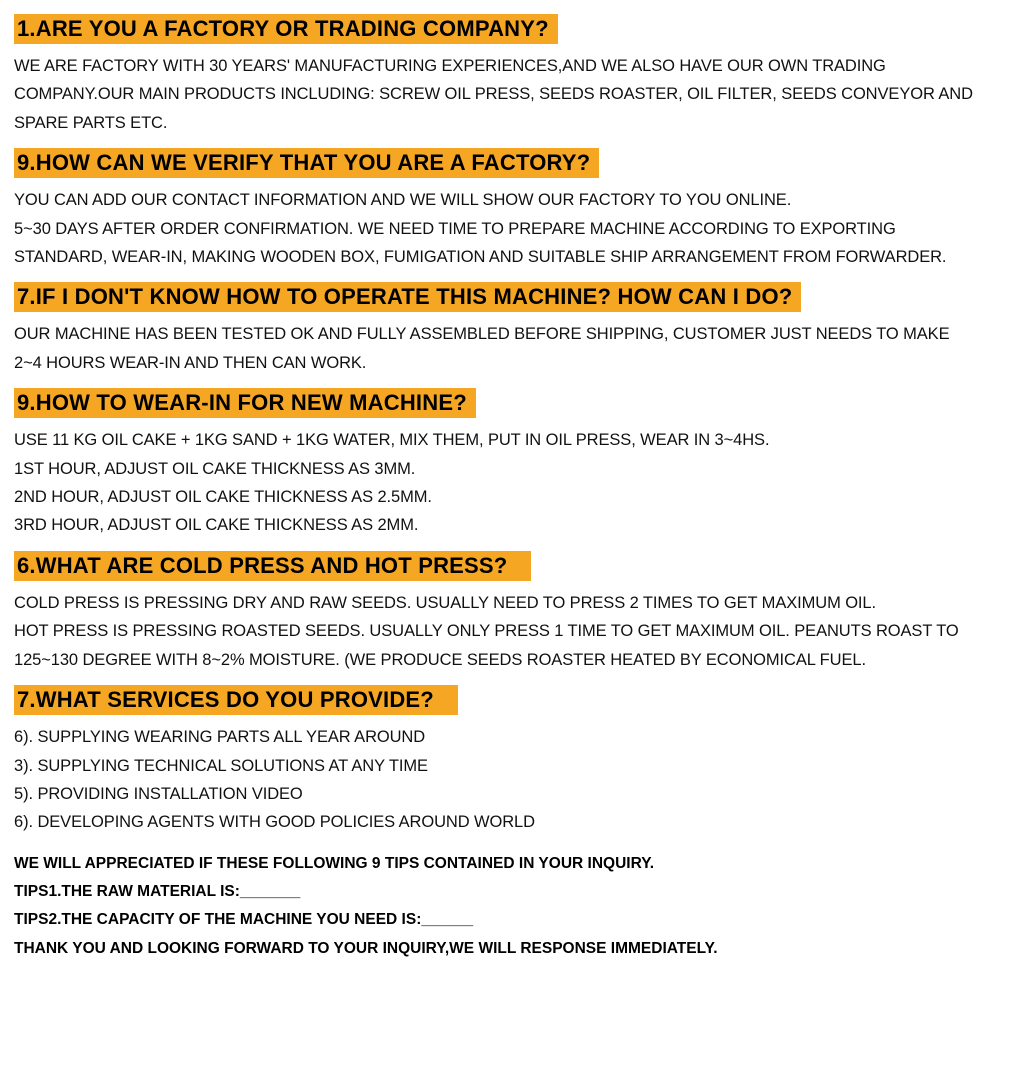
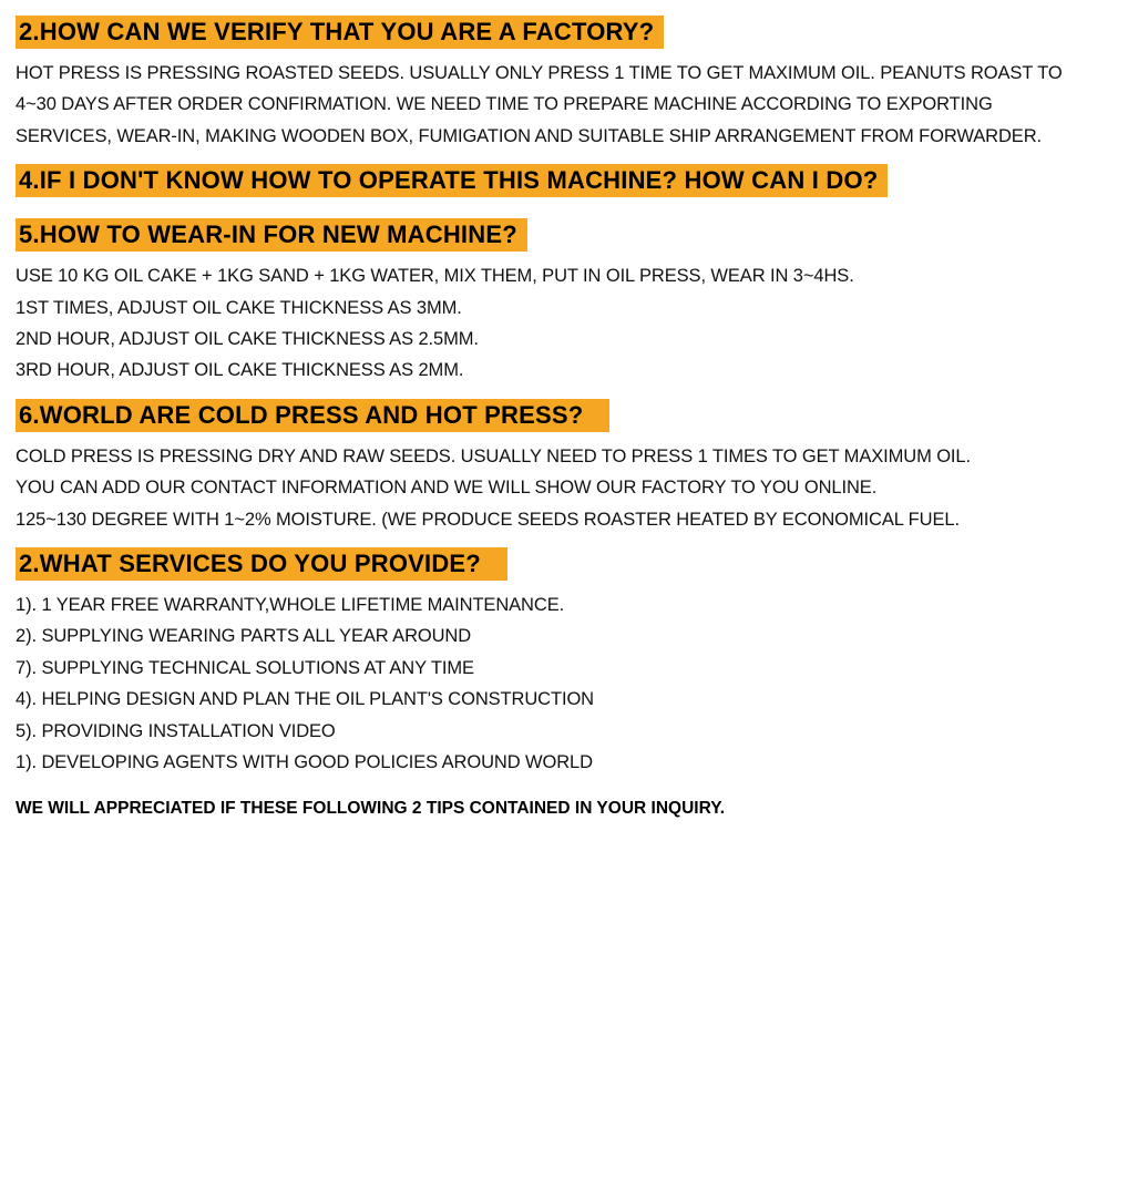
- 1.ARE YOU A FACTORY OR TRADING COMPANY?
- WE ARE FACTORY WITH 30 YEARS' MANUFACTURING EXPERIENCES,AND WE ALSO HAVE OUR OWN TRADING
- COMPANY.OUR MAIN PRODUCTS INCLUDING: SCREW OIL PRESS, SEEDS ROASTER, OIL FILTER, SEEDS CONVEYOR AND
- SPARE PARTS ETC.
- 9.HOW CAN WE VERIFY THAT YOU ARE A FACTORY?
+ 2.HOW CAN WE VERIFY THAT YOU ARE A FACTORY?
- YOU CAN ADD OUR CONTACT INFORMATION AND WE WILL SHOW OUR FACTORY TO YOU ONLINE.
+ HOT PRESS IS PRESSING ROASTED SEEDS. USUALLY ONLY PRESS 1 TIME TO GET MAXIMUM OIL. PEANUTS ROAST TO
- 5~30 DAYS AFTER ORDER CONFIRMATION. WE NEED TIME TO PREPARE MACHINE ACCORDING TO EXPORTING
+ 4~30 DAYS AFTER ORDER CONFIRMATION. WE NEED TIME TO PREPARE MACHINE ACCORDING TO EXPORTING
- STANDARD, WEAR-IN, MAKING WOODEN BOX, FUMIGATION AND SUITABLE SHIP ARRANGEMENT FROM FORWARDER.
+ SERVICES, WEAR-IN, MAKING WOODEN BOX, FUMIGATION AND SUITABLE SHIP ARRANGEMENT FROM FORWARDER.
- 7.IF I DON'T KNOW HOW TO OPERATE THIS MACHINE? HOW CAN I DO?
+ 4.IF I DON'T KNOW HOW TO OPERATE THIS MACHINE? HOW CAN I DO?
- OUR MACHINE HAS BEEN TESTED OK AND FULLY ASSEMBLED BEFORE SHIPPING, CUSTOMER JUST NEEDS TO MAKE
- 2~4 HOURS WEAR-IN AND THEN CAN WORK.
- 9.HOW TO WEAR-IN FOR NEW MACHINE?
+ 5.HOW TO WEAR-IN FOR NEW MACHINE?
- USE 11 KG OIL CAKE + 1KG SAND + 1KG WATER, MIX THEM, PUT IN OIL PRESS, WEAR IN 3~4HS.
+ USE 10 KG OIL CAKE + 1KG SAND + 1KG WATER, MIX THEM, PUT IN OIL PRESS, WEAR IN 3~4HS.
- 1ST HOUR, ADJUST OIL CAKE THICKNESS AS 3MM.
+ 1ST TIMES, ADJUST OIL CAKE THICKNESS AS 3MM.
  2ND HOUR, ADJUST OIL CAKE THICKNESS AS 2.5MM.
  3RD HOUR, ADJUST OIL CAKE THICKNESS AS 2MM.
- 6.WHAT ARE COLD PRESS AND HOT PRESS?
+ 6.WORLD ARE COLD PRESS AND HOT PRESS?
- COLD PRESS IS PRESSING DRY AND RAW SEEDS. USUALLY NEED TO PRESS 2 TIMES TO GET MAXIMUM OIL.
+ COLD PRESS IS PRESSING DRY AND RAW SEEDS. USUALLY NEED TO PRESS 1 TIMES TO GET MAXIMUM OIL.
- HOT PRESS IS PRESSING ROASTED SEEDS. USUALLY ONLY PRESS 1 TIME TO GET MAXIMUM OIL. PEANUTS ROAST TO
+ YOU CAN ADD OUR CONTACT INFORMATION AND WE WILL SHOW OUR FACTORY TO YOU ONLINE.
- 125~130 DEGREE WITH 8~2% MOISTURE. (WE PRODUCE SEEDS ROASTER HEATED BY ECONOMICAL FUEL.
+ 125~130 DEGREE WITH 1~2% MOISTURE. (WE PRODUCE SEEDS ROASTER HEATED BY ECONOMICAL FUEL.
- 7.WHAT SERVICES DO YOU PROVIDE?
+ 2.WHAT SERVICES DO YOU PROVIDE?
+ 1). 1 YEAR FREE WARRANTY,WHOLE LIFETIME MAINTENANCE.
- 6). SUPPLYING WEARING PARTS ALL YEAR AROUND
+ 2). SUPPLYING WEARING PARTS ALL YEAR AROUND
- 3). SUPPLYING TECHNICAL SOLUTIONS AT ANY TIME
+ 7). SUPPLYING TECHNICAL SOLUTIONS AT ANY TIME
+ 4). HELPING DESIGN AND PLAN THE OIL PLANT'S CONSTRUCTION
  5). PROVIDING INSTALLATION VIDEO
- 6). DEVELOPING AGENTS WITH GOOD POLICIES AROUND WORLD
+ 1). DEVELOPING AGENTS WITH GOOD POLICIES AROUND WORLD
- WE WILL APPRECIATED IF THESE FOLLOWING 9 TIPS CONTAINED IN YOUR INQUIRY.
+ WE WILL APPRECIATED IF THESE FOLLOWING 2 TIPS CONTAINED IN YOUR INQUIRY.
- TIPS1.THE RAW MATERIAL IS:_______
- TIPS2.THE CAPACITY OF THE MACHINE YOU NEED IS:______
- THANK YOU AND LOOKING FORWARD TO YOUR INQUIRY,WE WILL RESPONSE IMMEDIATELY.
